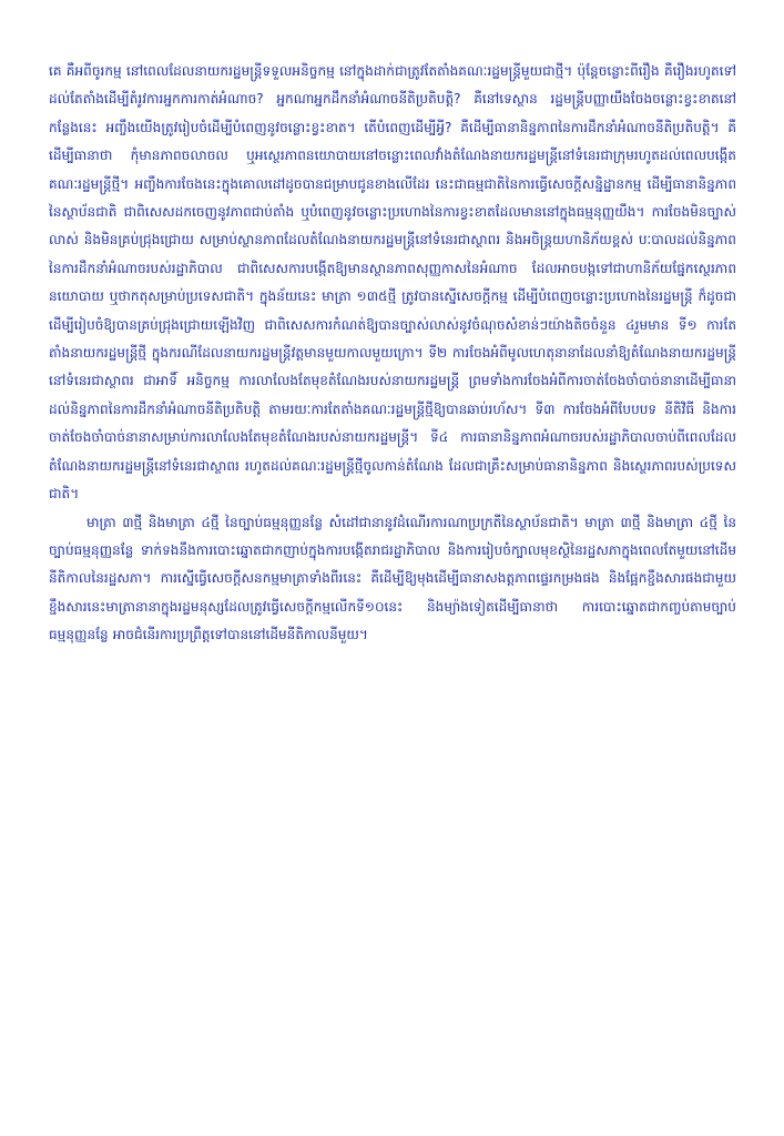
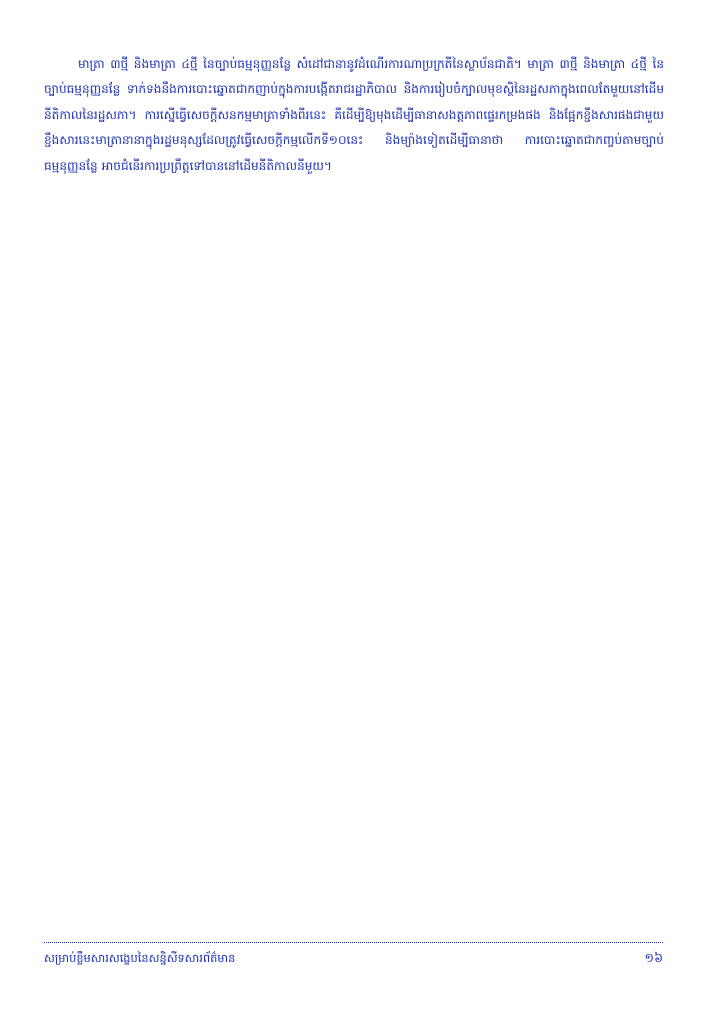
- គេ គឺអពីចូរកម្ម នៅពេលដែលនាយករដ្ឋមន្ត្រីទទួលអនិច្ចកម្ម នៅក្នុងដាក់ជាត្រូវតែតាំងគណៈរដ្ឋមន្ត្រីមួយជាថ្មី។ ប៉ុន្តែចន្លោះពីរឿង គឺរឿងរហូតទៅដល់តែតាំងដើម្បីតំរូវការអ្នកការកាត់អំណាច? អ្នកណាអ្នកដឹកនាំអំណាចនីតិប្រតិបត្តិ? គឺនៅទេស្ថាន រដ្ឋមន្ត្រីបញ្ញាយឹងចែងចន្លោះខ្វះខាតនៅកន្លែងនេះ អញ្ចឹងយើងត្រូវរៀបចំដើម្បីបំពេញនូវចន្លោះខ្វះខាត។ តើបំពេញដើម្បីអ្វី? គឺដើម្បីធានានិន្នភាពនៃការដឹកនាំអំណាចនីតិប្រតិបត្តិ។ គឺដើម្បីធានាថា កុំមានភាពចលាចល ឬអស្ថេរភាពនយោបាយនៅចន្លោះពេលវាំងតំណែងនាយករដ្ឋមន្ត្រីនៅទំនេរជាក្រុមរហូតដល់ពេលបង្កើតគណៈរដ្ឋមន្ត្រីថ្មី។ អញ្ចឹងការចែងនេះក្នុងគោលដៅដូចបានជម្រាបជូនខាងលើដែរ នេះជាធម្មជាតិនៃការធ្វើសេចក្តីសន្និដ្ឋានកម្ម ដើម្បីធានានិន្នភាពនៃស្ថាប័នជាតិ ជាពិសេសដកចេញនូវភាពជាប់តាំង ឬបំពេញនូវចន្លោះប្រហោងនៃការខ្វះខាតដែលមាននៅក្នុងធម្មនុញ្ញយឹង។ ការចែងមិនច្បាស់លាស់ និងមិនគ្រប់ជ្រុងជ្រោយ សម្រាប់ស្ថានភាពដែលតំណែងនាយករដ្ឋមន្ត្រីនៅទំនេរជាស្ថាពរ និងអចិន្ត្រយហានិភ័យខ្ពស់ បៈបាលដល់និន្នភាពនៃការដឹកនាំអំណាចរបស់រដ្ឋាភិបាល ជាពិសេសការបង្កើតឱ្យមានស្ថានភាពសុញ្ញកាសនៃអំណាច ដែលអាចបង្កទៅជាហានិភ័យផ្នែកស្ថេរភាពនយោបាយ ឬថាកតុសម្រាប់ប្រទេសជាតិ។ ក្នុងន័យនេះ មាត្រា ១៣៥ថ្មី ត្រូវបានស្នើសេចក្តីកម្ម ដើម្បីបំពេញចន្លោះប្រហោងនៃរដ្ឋមន្ត្រី ក៏ដូចជា ដើម្បីរៀបចំឱ្យបានគ្រប់ជ្រុងជ្រោយឡើងវិញ ជាពិសេសការកំណត់ឱ្យបានច្បាស់លាស់នូវចំណុចសំខាន់ៗយ៉ាងតិចចំនួន ៤រួមមាន ទី១ ការតែតាំងនាយករដ្ឋមន្ត្រីថ្មី ក្នុងករណីដែលនាយករដ្ឋមន្ត្រីវត្តមានមួយកាលមួយក្រោ។ ទី២ ការចែងអំពីមូលហេតុនានាដែលនាំឱ្យតំណែងនាយករដ្ឋមន្ត្រីនៅទំនេរជាស្ថាពរ ជាអាទិ៍ អនិច្ចកម្ម ការលាលែងតែមុខតំណែងរបស់នាយករដ្ឋមន្ត្រី ព្រមទាំងការចែងអំពីការចាត់ចែងចាំបាច់នានាដើម្បីធានាដល់និន្នភាពនៃការដឹកនាំអំណាចនីតិប្រតិបត្តិ តាមរយៈការតែតាំងគណៈរដ្ឋមន្ត្រីថ្មីឱ្យបានឆាប់រហ័ស។ ទី៣ ការចែងអំពីបែបបទ នីតិវិធី និងការចាត់ចែងចាំបាច់នានាសម្រាប់ការលាលែងតែមុខតំណែងរបស់នាយករដ្ឋមន្ត្រី។ ទី៤ ការធានានិន្នភាពអំណាចរបស់រដ្ឋាភិបាលចាប់ពីពេលដែលតំណែងនាយករដ្ឋមន្ត្រីនៅទំនេរជាស្ថាពរ រហូតដល់គណៈរដ្ឋមន្ត្រីថ្មីចូលកាន់តំណែង ដែលជាគ្រឹះសម្រាប់ធានានិន្នភាព និងស្ថេរភាពរបស់ប្រទេសជាតិ។
  មាត្រា ៣ថ្មី និងមាត្រា ៤ថ្មី នៃច្បាប់ធម្មនុញ្ញនន្លែ សំដៅជានានូវដំណើរការណាប្រក្រតីនៃស្ថាប័នជាតិ។ មាត្រា ៣ថ្មី និងមាត្រា ៤ថ្មី នៃច្បាប់ធម្មនុញ្ញនន្លែ ទាក់ទងនឹងការបោះឆ្នោតជាកញាប់ក្នុងការបង្កើតរាជរដ្ឋាភិបាល និងការរៀបចំក្បាលមុខសិ្ថនៃរដ្ឋសភាក្នុងពេលតែមួយនៅដើមនីតិកាលនៃរដ្ឋសភា។ ការស្នើធ្វើសេចក្តីសនកម្មមាត្រាទាំងពីរនេះ គឺដើម្បីឱ្យមុងដើម្បីធានាសងត្តភាពផ្ទេរកម្រងផង និងផ្អែកខ្ជឹងសារផងជាមួយខ្ជឹងសារនេះមាត្រានានាក្នុងរដ្ឋមនុស្សដែលត្រូវធ្វើសេចក្តីកម្មលើកទី១០នេះ និងម្យ៉ាងទៀតដើម្បីធានាថា ការបោះឆ្នោតជាកញ្ចប់តាមច្បាប់ធម្មនុញ្ញនន្លែ អាចជំនើរការប្រព្រឹត្តទៅបាននៅដើមនីតិកាលនីមួយ។
+ សម្រាប់ខ្លឹមសារសង្ខេបនៃសន្និសីទសារព័ត៌មាន
+ ១៦
